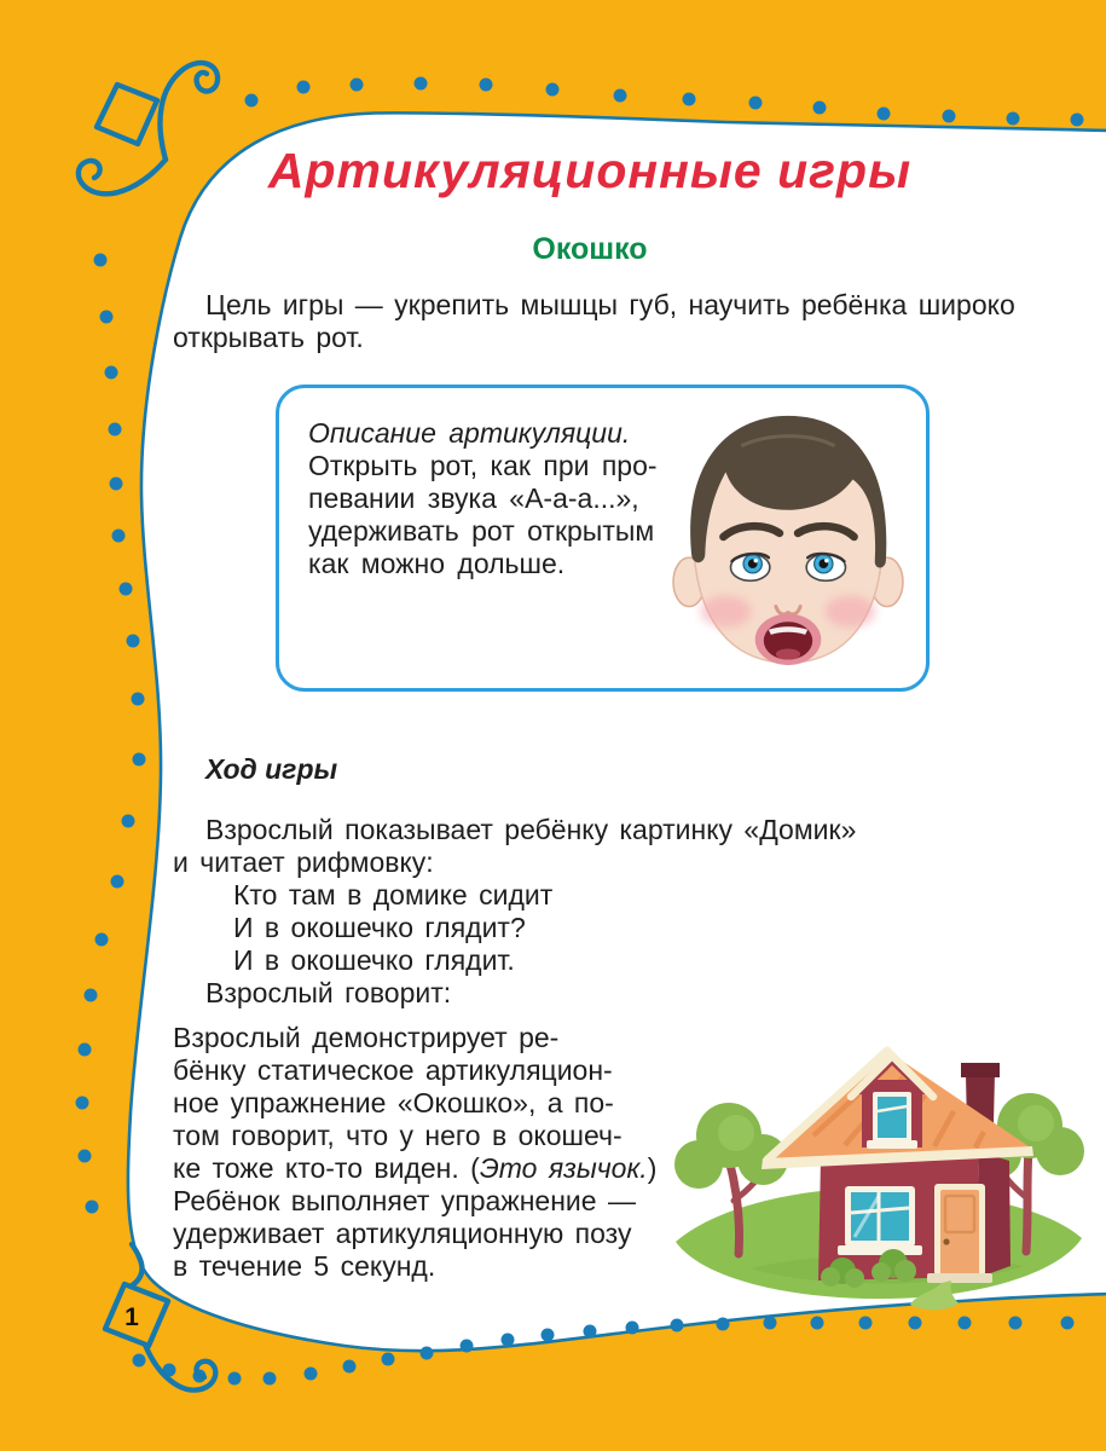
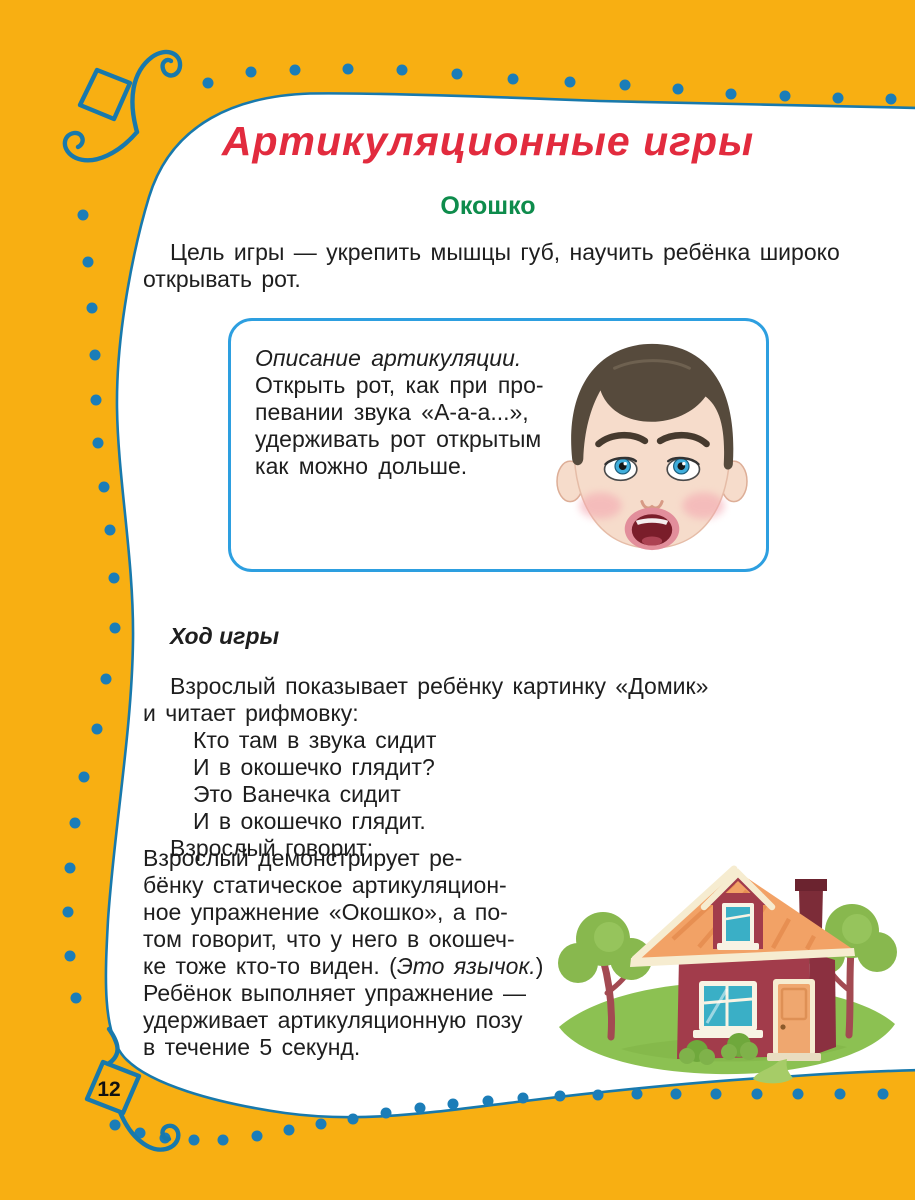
- 1
+ 12
  Артикуляционные игры
  Окошко
  Цель игры — укрепить мышцы губ, научить ребёнка широко
  открывать рот.
  Описание артикуляции.
  Открыть рот, как при про-
  певании звука «А-а-а...»,
  удерживать рот открытым
  как можно дольше.
  Ход игры
  Взрослый показывает ребёнку картинку «Домик»
  и читает рифмовку:
- Кто там в домике сидит
+ Кто там в звука сидит
  И в окошечко глядит?
+ Это Ванечка сидит
  И в окошечко глядит.
  Взрослый говорит:
  Взрослый демонстрирует ре-
  бёнку статическое артикуляцион-
  ное упражнение «Окошко», а по-
  том говорит, что у него в окошеч-
  ке тоже кто-то виден. (Это язычок.)
  Ребёнок выполняет упражнение —
  удерживает артикуляционную позу
  в течение 5 секунд.
